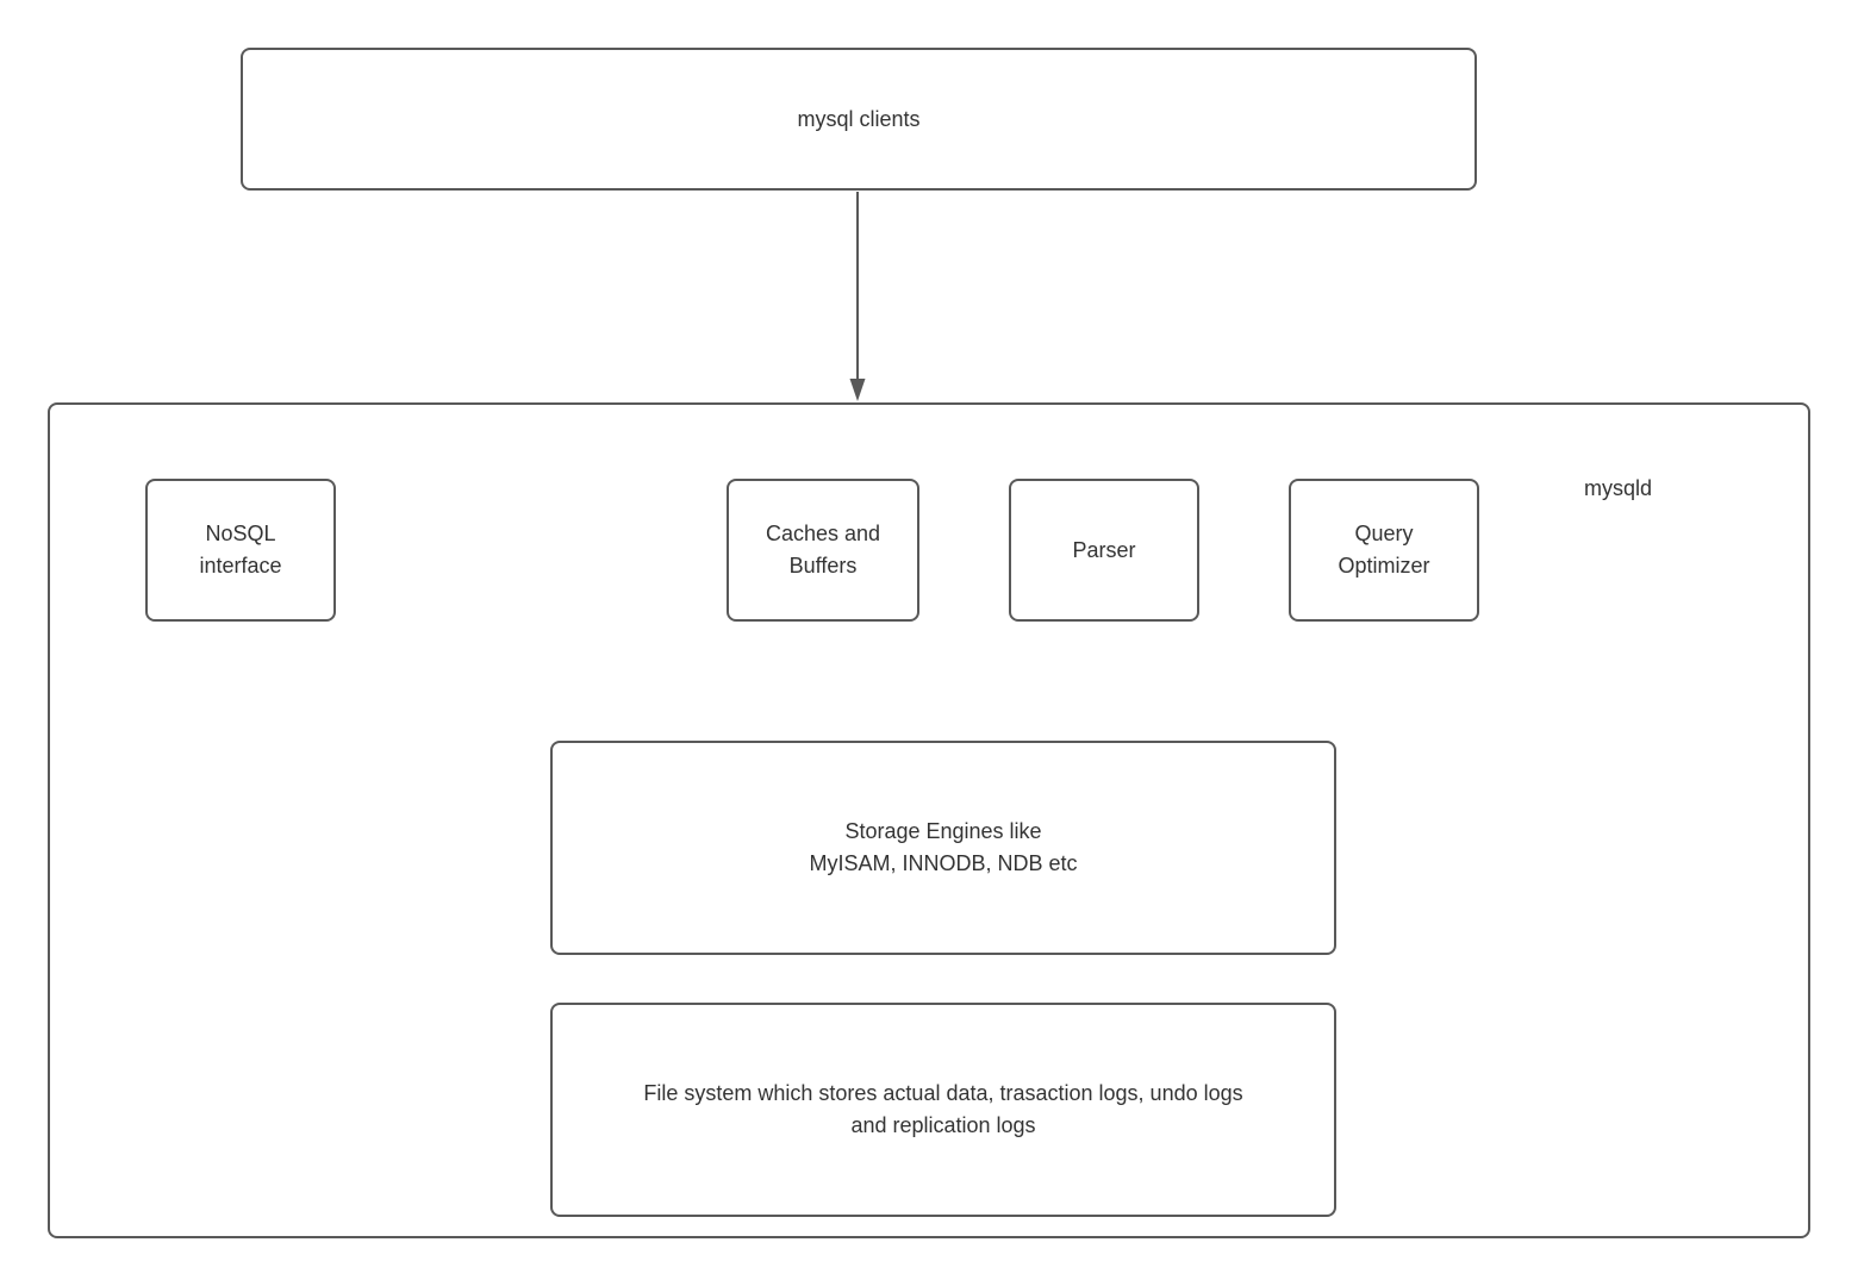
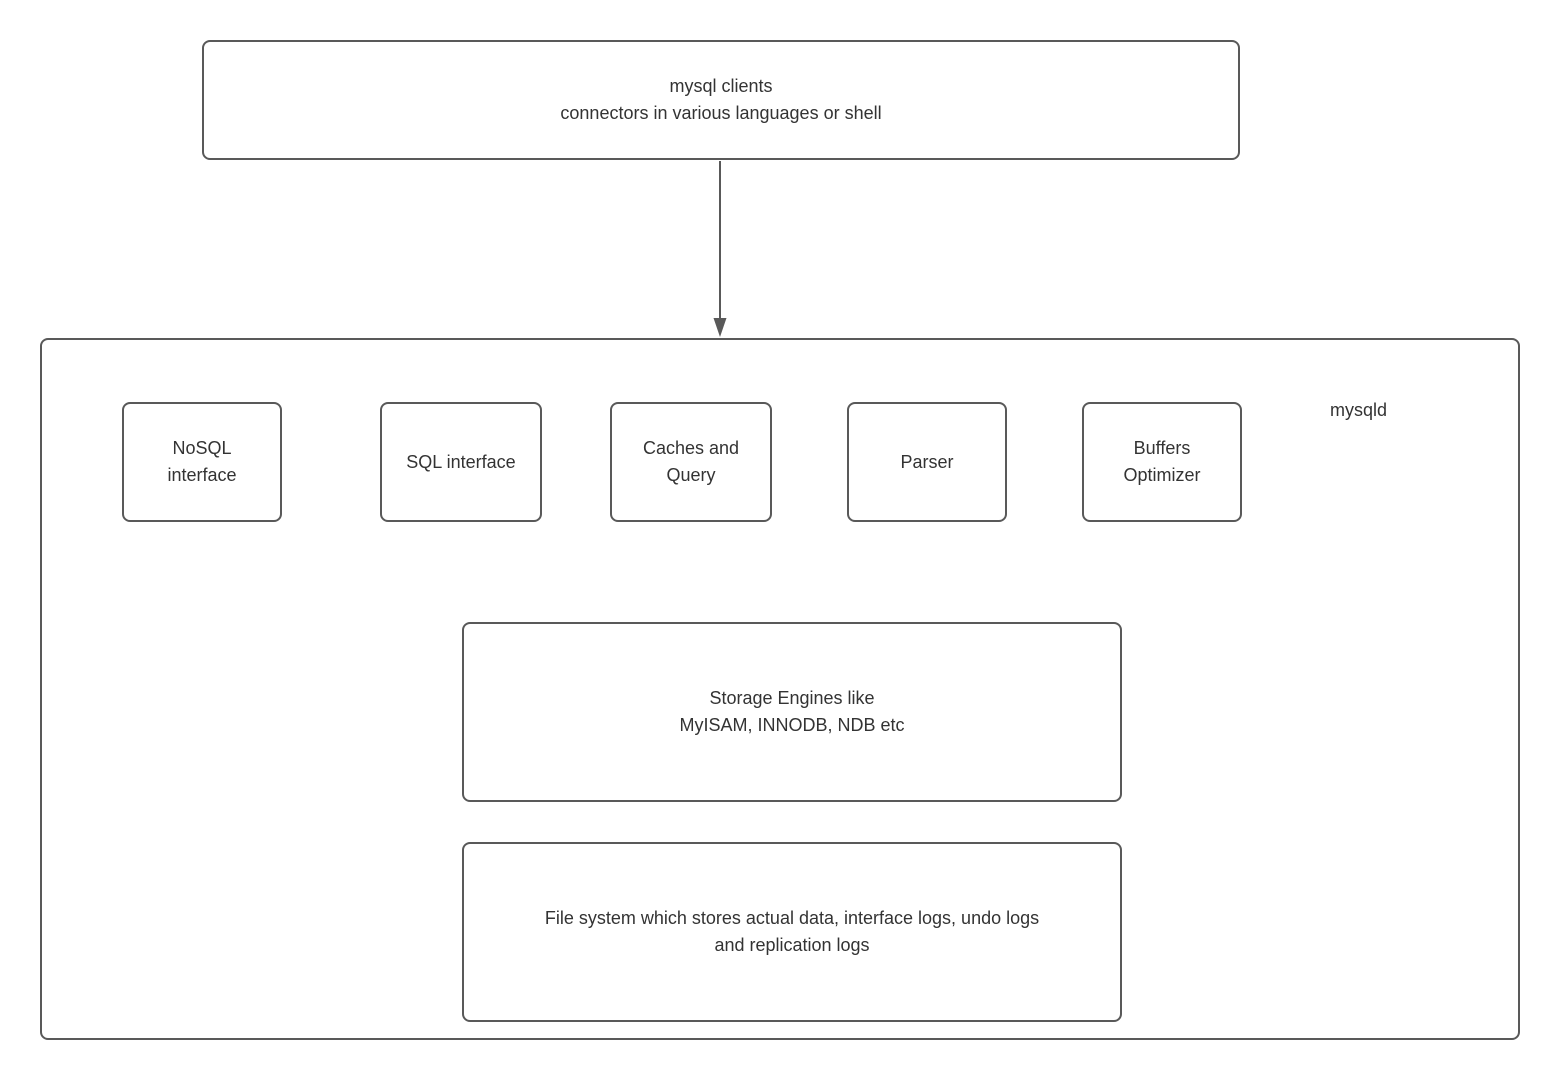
  mysql clients
+ connectors in various languages or shell
  mysqld
  NoSQL
  interface
+ SQL interface
  Caches and
- Buffers
+ Query
  Parser
- Query
+ Buffers
  Optimizer
  Storage Engines like
  MyISAM, INNODB, NDB etc
- File system which stores actual data, trasaction logs, undo logs
+ File system which stores actual data, interface logs, undo logs
  and replication logs
